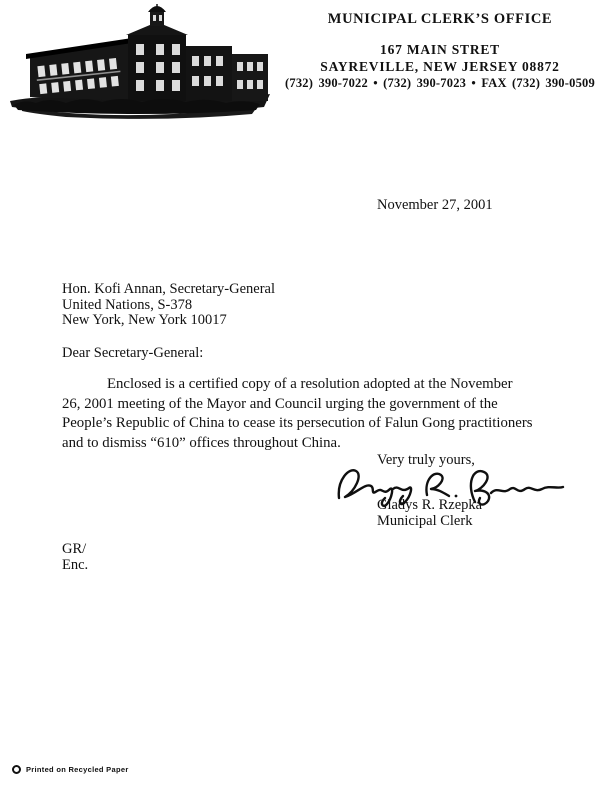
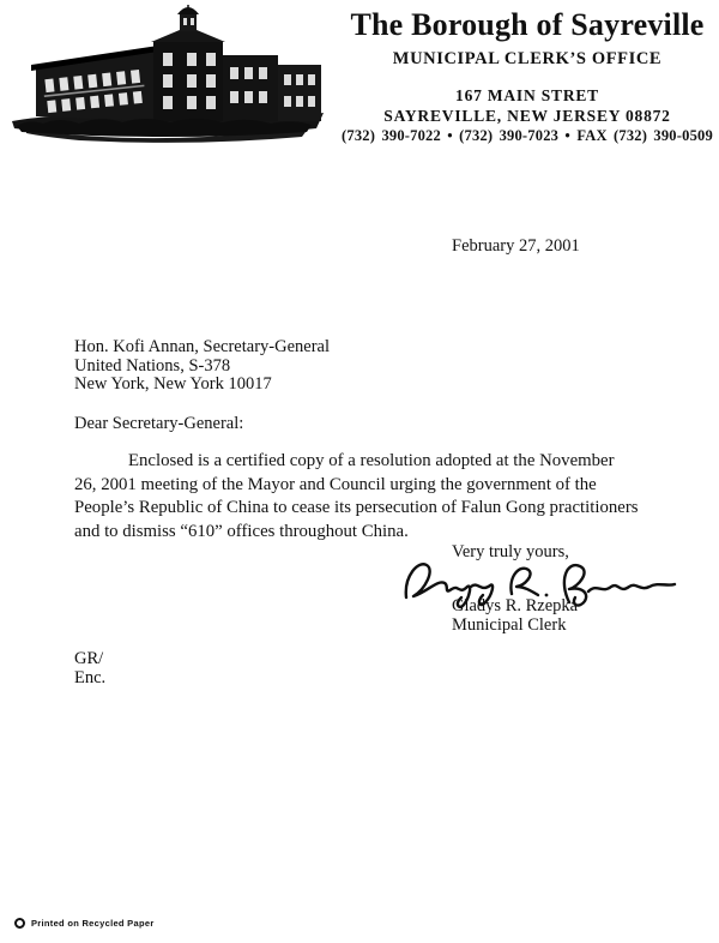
+ The Borough of Sayreville
  MUNICIPAL CLERK’S OFFICE
  167 MAIN STRET
  SAYREVILLE, NEW JERSEY 08872
  (732) 390-7022 • (732) 390-7023 • FAX (732) 390-0509
- November 27, 2001
+ February 27, 2001
  Hon. Kofi Annan, Secretary-General
  United Nations, S-378
  New York, New York 10017
  Dear Secretary-General:
  Enclosed is a certified copy of a resolution adopted at the November 26, 2001 meeting of the Mayor and Council urging the government of the People’s Republic of China to cease its persecution of Falun Gong practitioners and to dismiss “610” offices throughout China.
  Very truly yours,
  Gladys R. Rzepka
  Municipal Clerk
  GR/
  Enc.
  Printed on Recycled Paper
